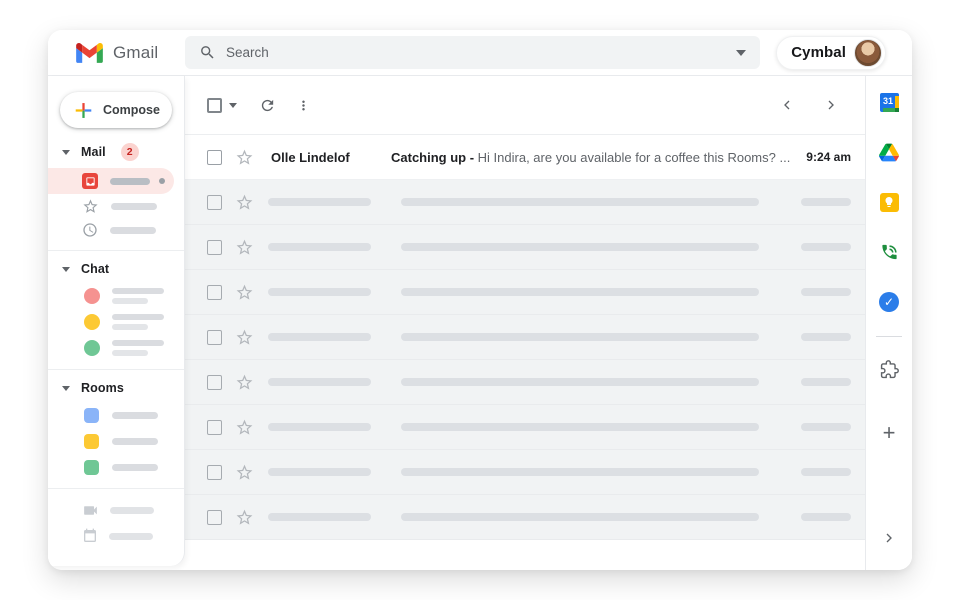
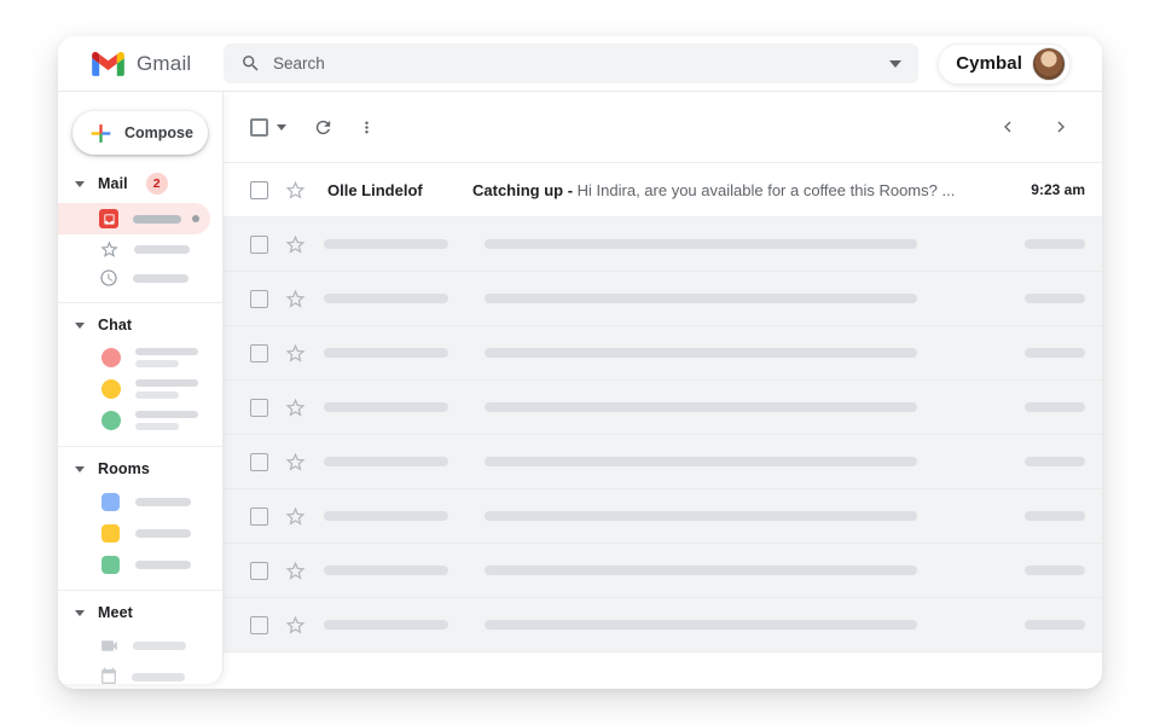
  Gmail
  Search
  Cymbal
  Compose
  Mail
  2
  Chat
  Rooms
+ Meet
  Olle Lindelof
  Catching up - Hi Indira, are you available for a coffee this Rooms? ...
- 9:24 am
+ 9:23 am
- 31
- ✓
- +
